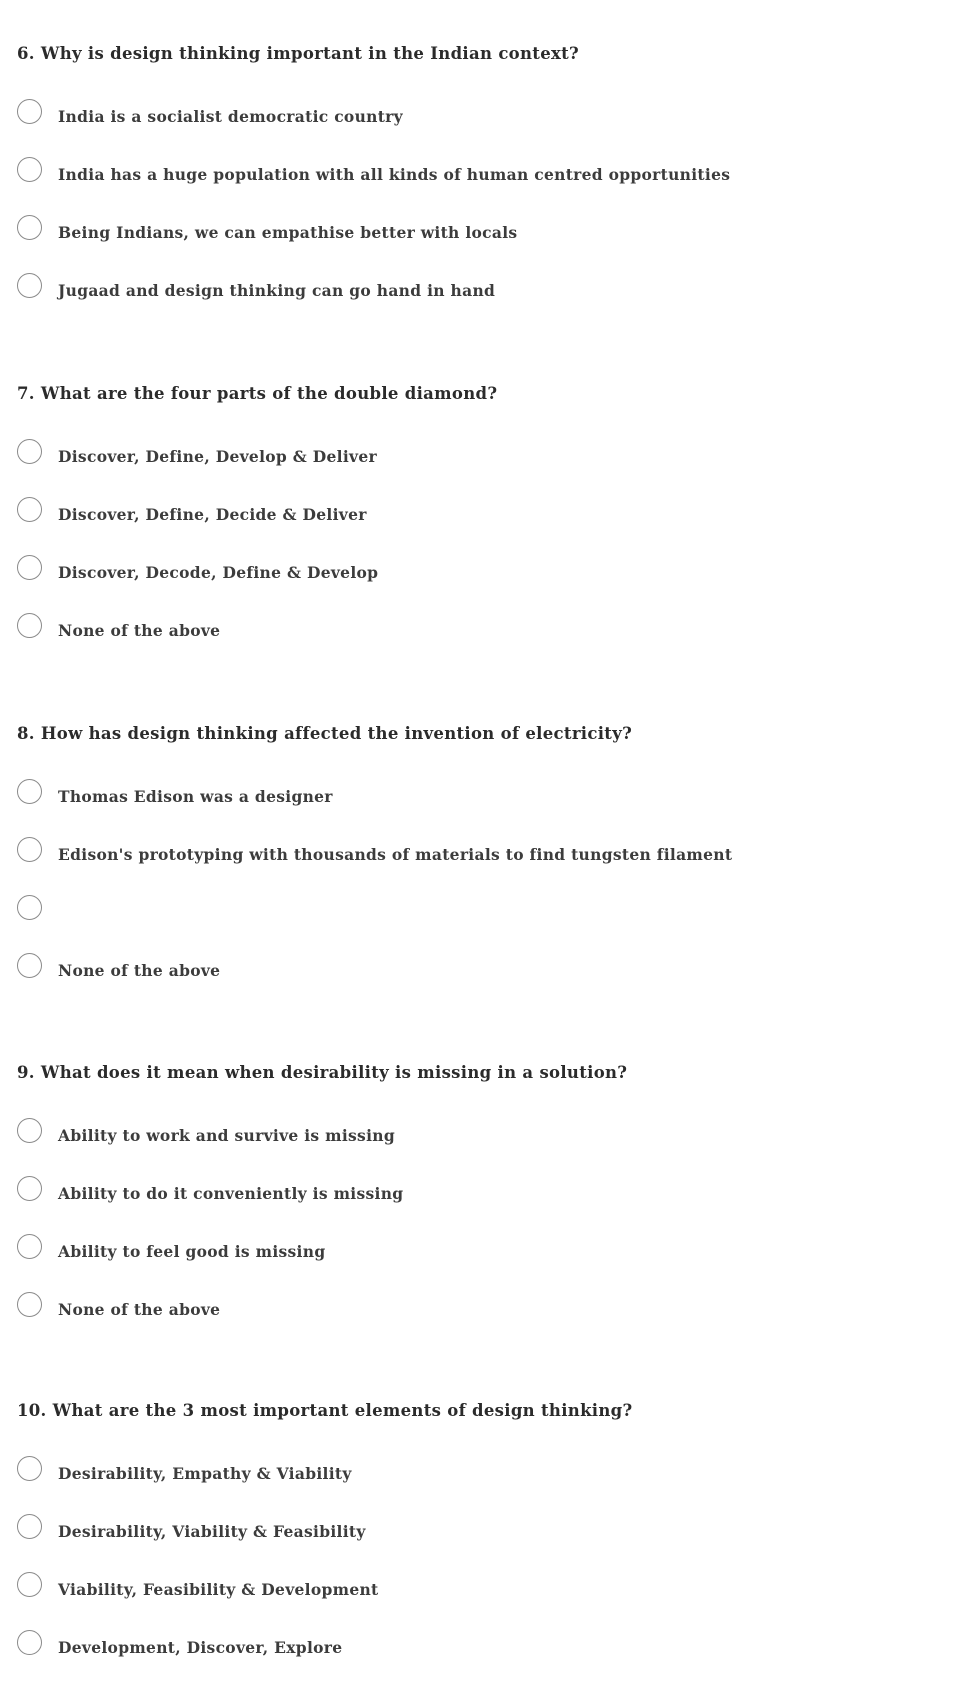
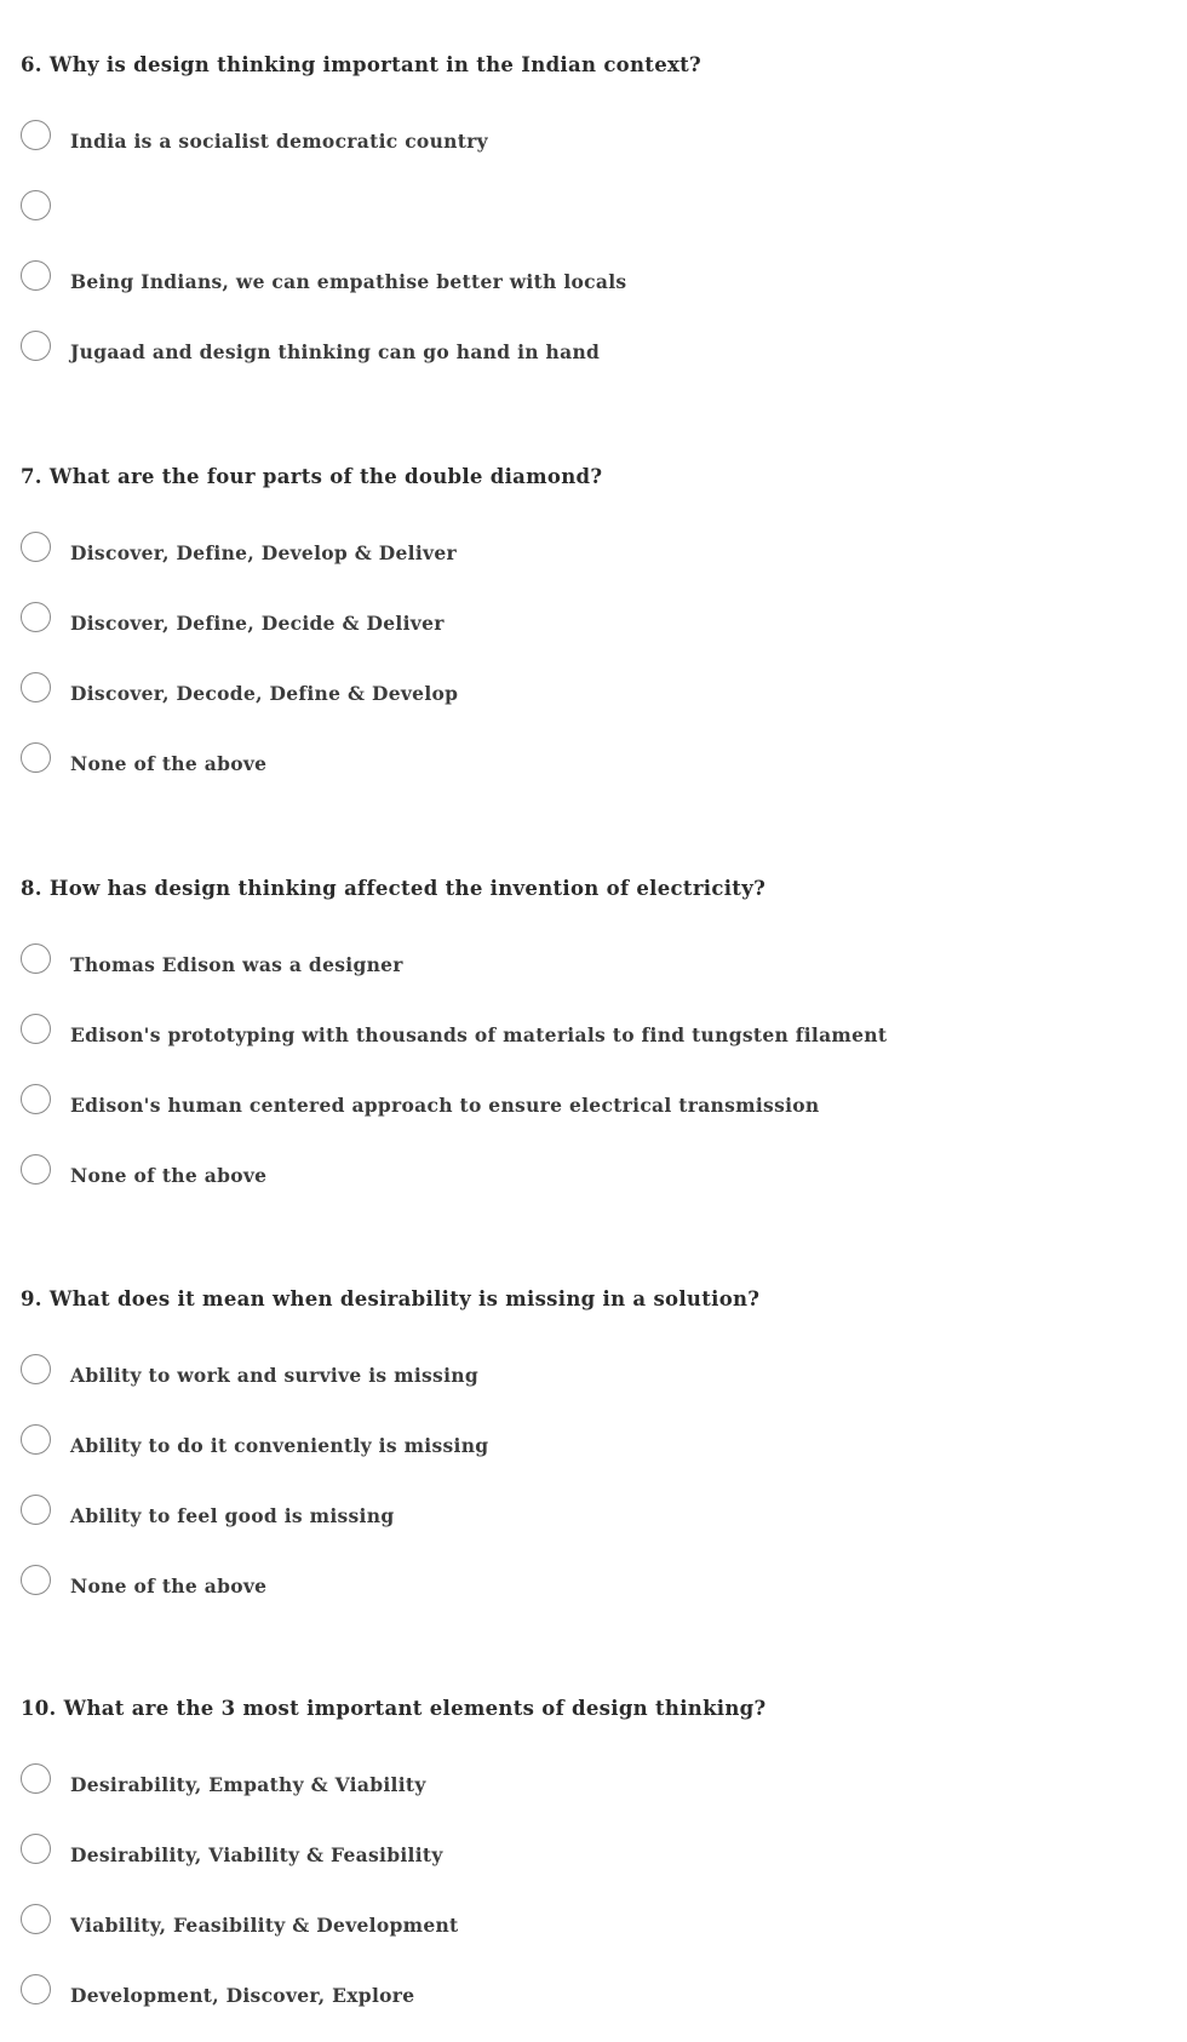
  6. Why is design thinking important in the Indian context?
  India is a socialist democratic country
- India has a huge population with all kinds of human centred opportunities
  Being Indians, we can empathise better with locals
  Jugaad and design thinking can go hand in hand
  7. What are the four parts of the double diamond?
  Discover, Define, Develop & Deliver
  Discover, Define, Decide & Deliver
  Discover, Decode, Define & Develop
  None of the above
  8. How has design thinking affected the invention of electricity?
  Thomas Edison was a designer
  Edison's prototyping with thousands of materials to find tungsten filament
+ Edison's human centered approach to ensure electrical transmission
  None of the above
  9. What does it mean when desirability is missing in a solution?
  Ability to work and survive is missing
  Ability to do it conveniently is missing
  Ability to feel good is missing
  None of the above
  10. What are the 3 most important elements of design thinking?
  Desirability, Empathy & Viability
  Desirability, Viability & Feasibility
  Viability, Feasibility & Development
  Development, Discover, Explore
